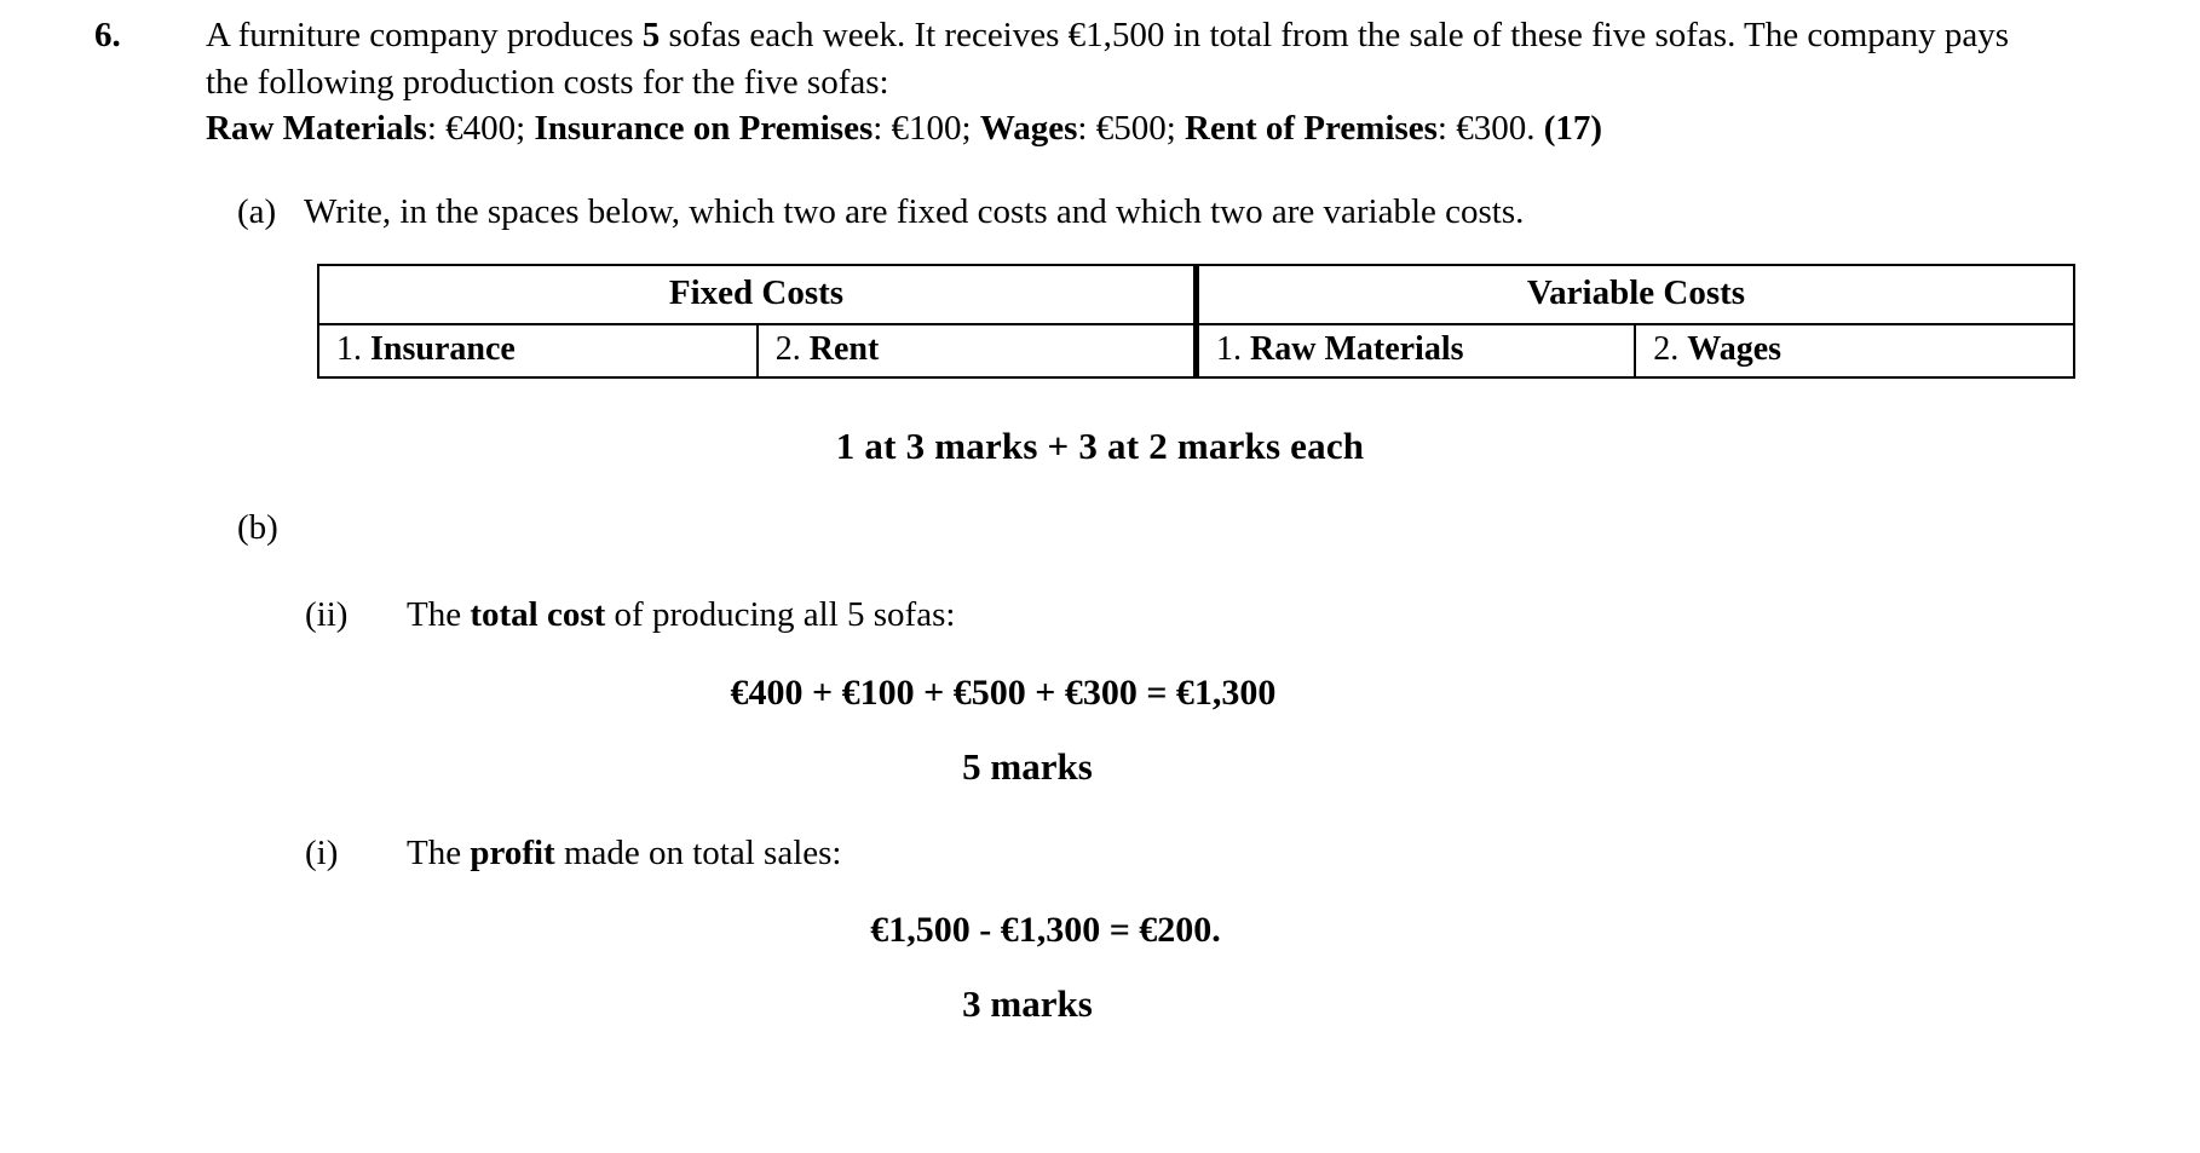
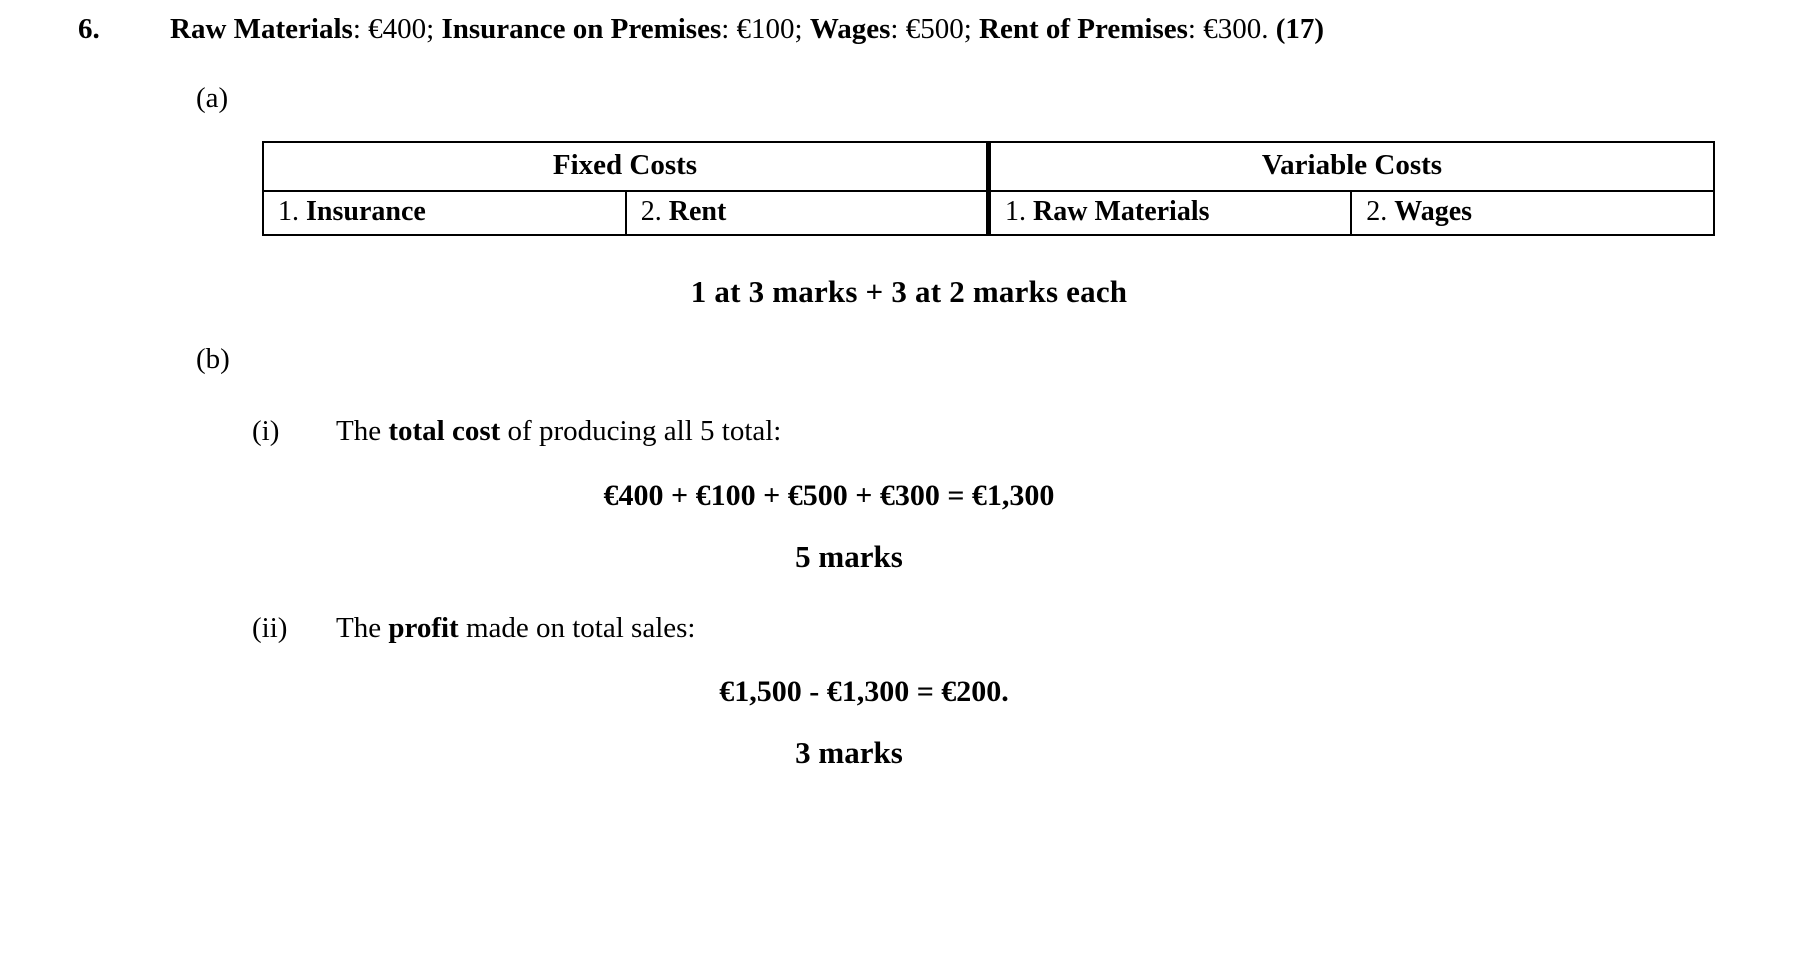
  6.
- A furniture company produces 5 sofas each week. It receives €1,500 in total from the sale of these five sofas. The company pays the following production costs for the five sofas:
  Raw Materials: €400; Insurance on Premises: €100; Wages: €500; Rent of Premises: €300. (17)
  (a)
- Write, in the spaces below, which two are fixed costs and which two are variable costs.
  Fixed Costs	Variable Costs
  1. Insurance	2. Rent	1. Raw Materials	2. Wages
  1 at 3 marks + 3 at 2 marks each
  (b)
- (ii)
+ (i)
- The total cost of producing all 5 sofas:
+ The total cost of producing all 5 total:
  €400 + €100 + €500 + €300 = €1,300
  5 marks
- (i)
+ (ii)
  The profit made on total sales:
  €1,500 - €1,300 = €200.
  3 marks
